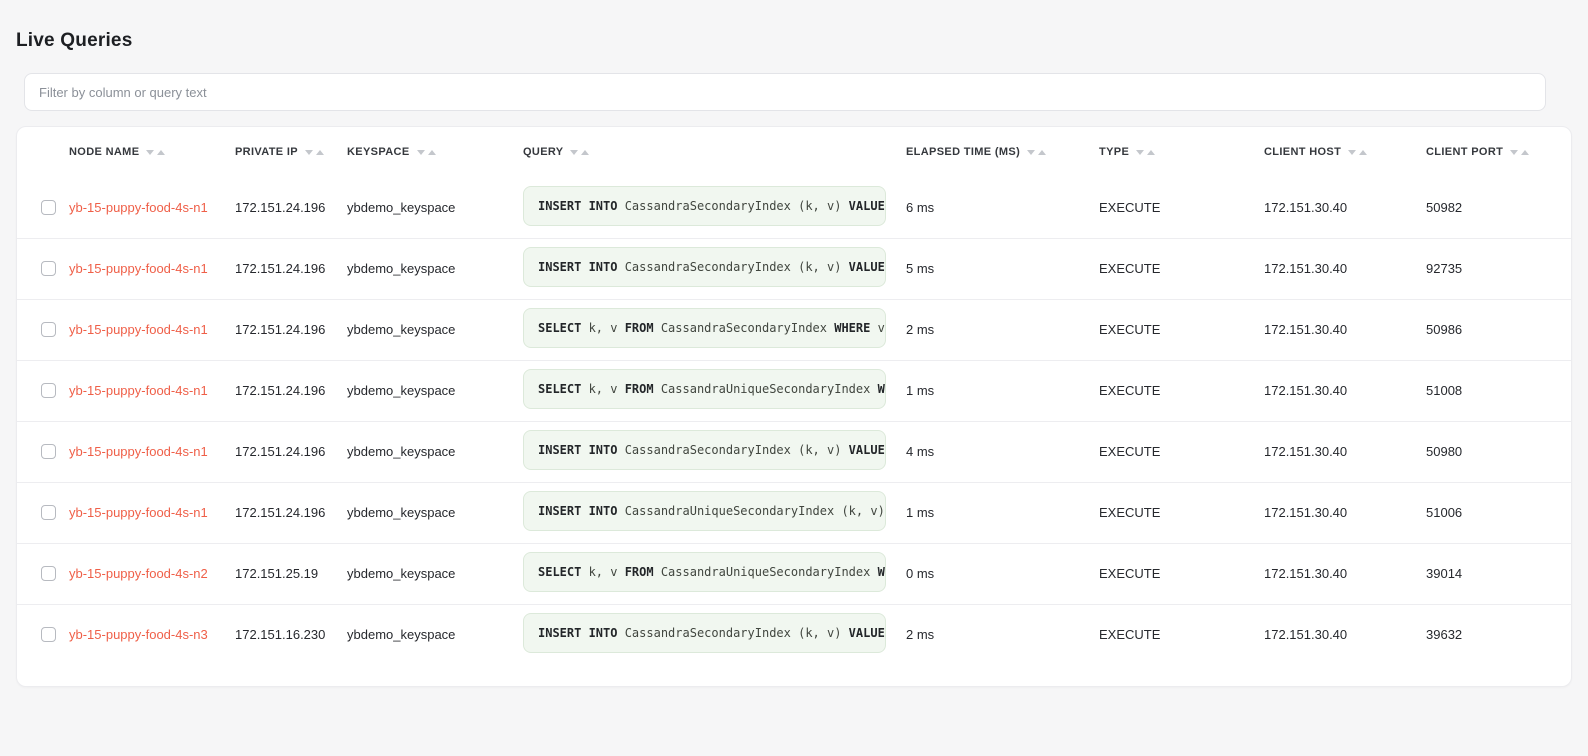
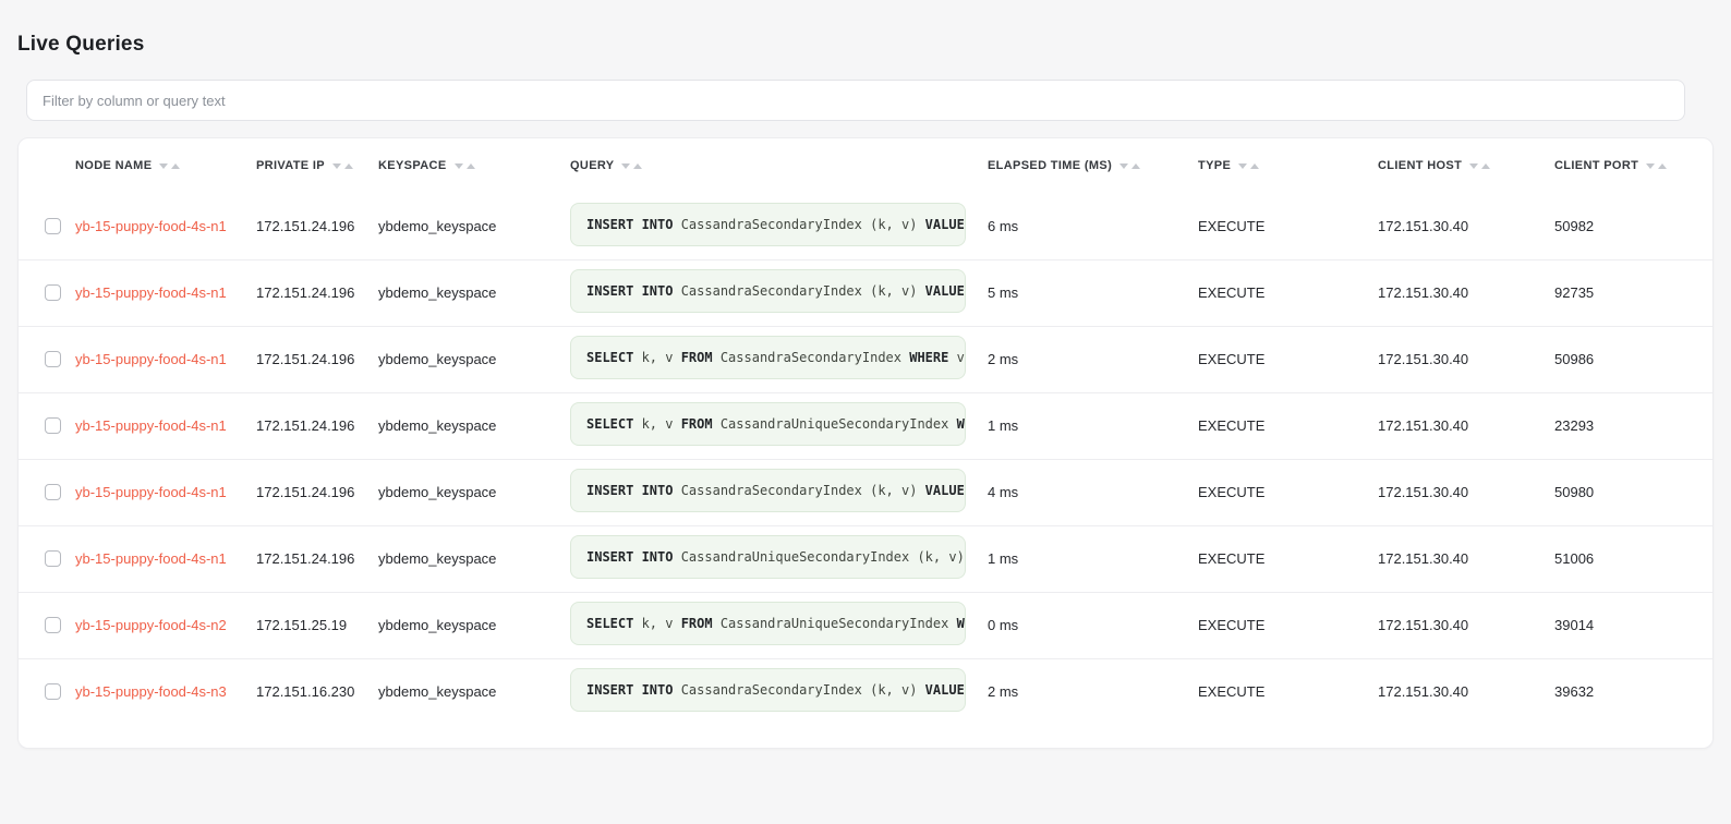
  Live Queries
  Filter by column or query text
  	NODE NAME	PRIVATE IP	KEYSPACE	QUERY	ELAPSED TIME (MS)	TYPE	CLIENT HOST	CLIENT PORT
  	yb-15-puppy-food-4s-n1	172.151.24.196	ybdemo_keyspace	INSERT INTO CassandraSecondaryIndex (k, v) VALUE	6 ms	EXECUTE	172.151.30.40	50982
  	yb-15-puppy-food-4s-n1	172.151.24.196	ybdemo_keyspace	INSERT INTO CassandraSecondaryIndex (k, v) VALUE	5 ms	EXECUTE	172.151.30.40	92735
  	yb-15-puppy-food-4s-n1	172.151.24.196	ybdemo_keyspace	SELECT k, v FROM CassandraSecondaryIndex WHERE v	2 ms	EXECUTE	172.151.30.40	50986
- 	yb-15-puppy-food-4s-n1	172.151.24.196	ybdemo_keyspace	SELECT k, v FROM CassandraUniqueSecondaryIndex W	1 ms	EXECUTE	172.151.30.40	51008
+ 	yb-15-puppy-food-4s-n1	172.151.24.196	ybdemo_keyspace	SELECT k, v FROM CassandraUniqueSecondaryIndex W	1 ms	EXECUTE	172.151.30.40	23293
  	yb-15-puppy-food-4s-n1	172.151.24.196	ybdemo_keyspace	INSERT INTO CassandraSecondaryIndex (k, v) VALUE	4 ms	EXECUTE	172.151.30.40	50980
  	yb-15-puppy-food-4s-n1	172.151.24.196	ybdemo_keyspace	INSERT INTO CassandraUniqueSecondaryIndex (k, v)	1 ms	EXECUTE	172.151.30.40	51006
  	yb-15-puppy-food-4s-n2	172.151.25.19	ybdemo_keyspace	SELECT k, v FROM CassandraUniqueSecondaryIndex W	0 ms	EXECUTE	172.151.30.40	39014
  	yb-15-puppy-food-4s-n3	172.151.16.230	ybdemo_keyspace	INSERT INTO CassandraSecondaryIndex (k, v) VALUE	2 ms	EXECUTE	172.151.30.40	39632
